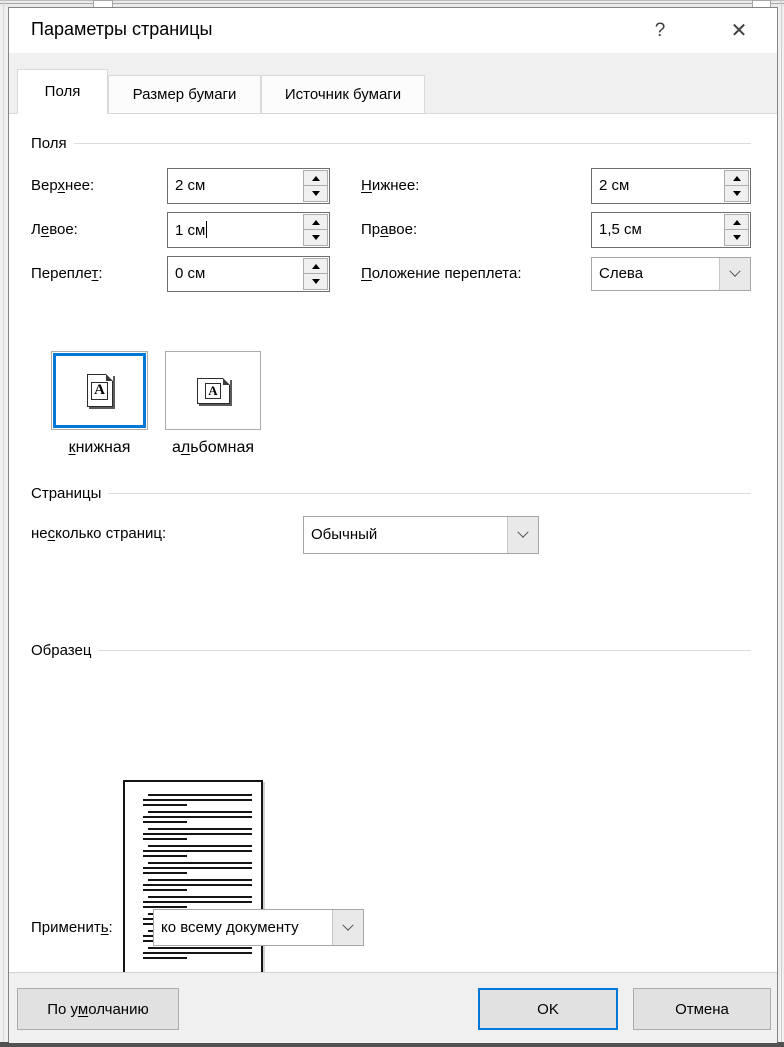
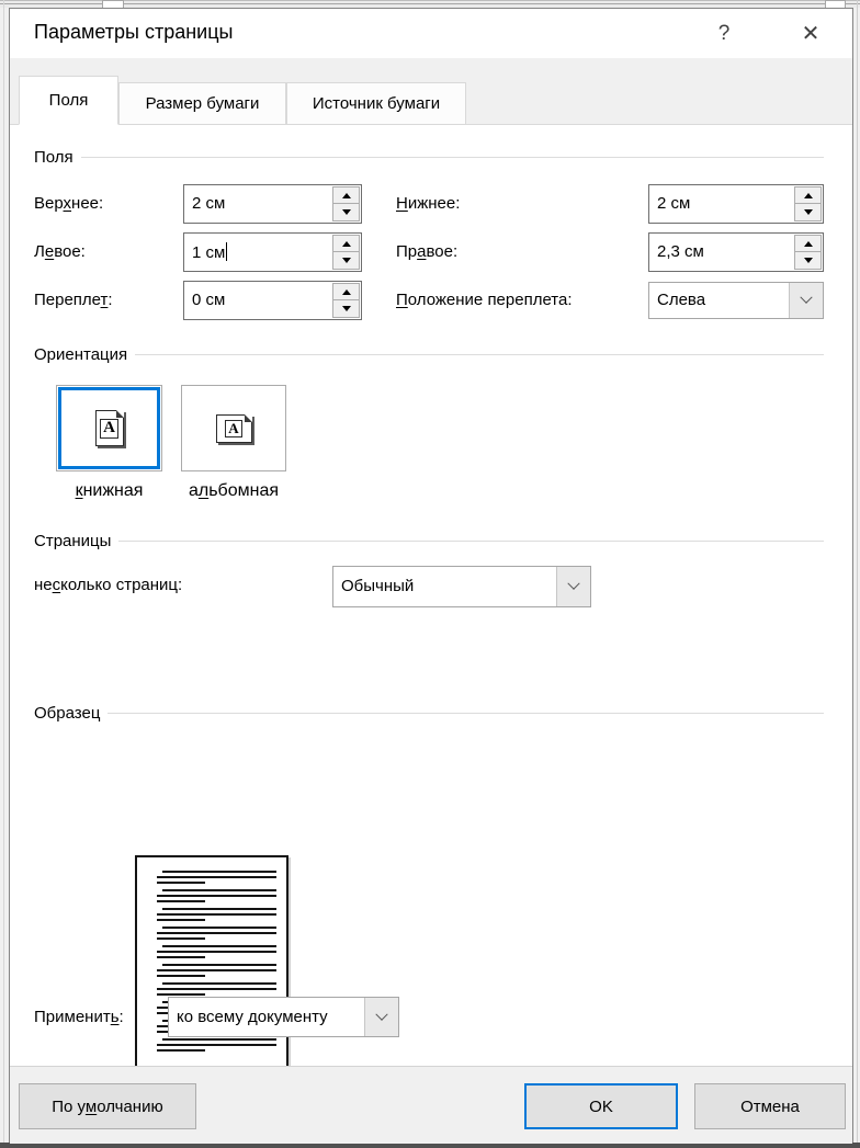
  Параметры страницы
  ?
  ✕
  Поля
  Размер бумаги
  Источник бумаги
  Поля
  Верхнее:
  2 см
  Нижнее:
  2 см
  Левое:
  1 см
  Правое:
- 1,5 см
+ 2,3 см
  Переплет:
  0 см
  Положение переплета:
  Слева
+ Ориентация
  A
  A
  книжная
  альбомная
  Страницы
  несколько страниц:
  Обычный
  Образец
  Применить:
  ко всему документу
  По умолчанию
  OK
  Отмена
